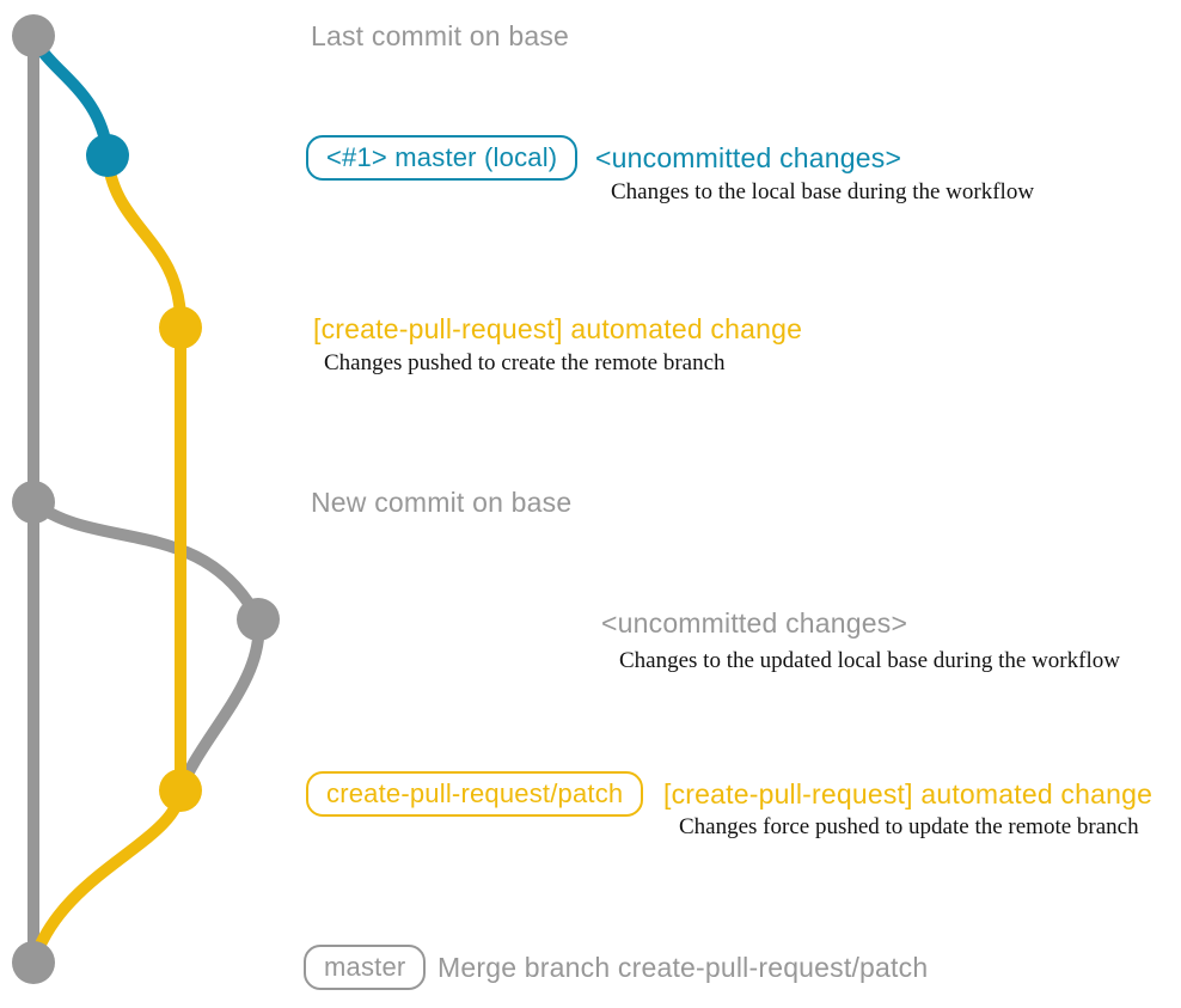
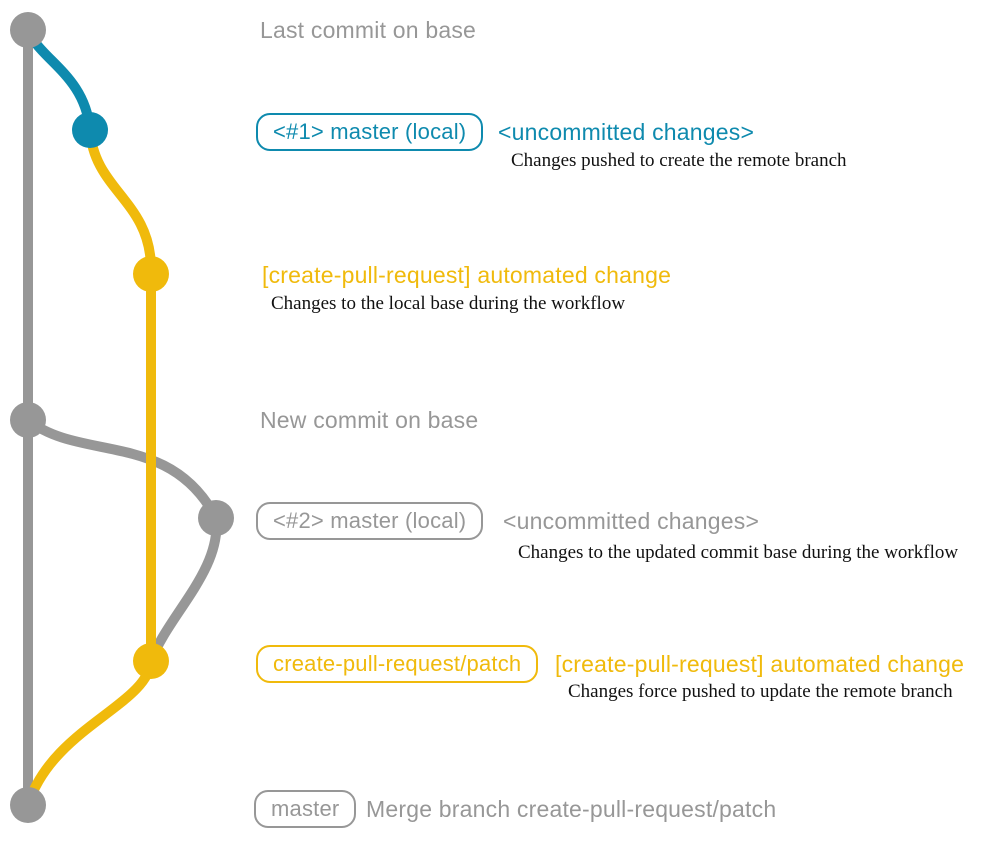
  Last commit on base
  <#1> master (local)
  <uncommitted changes>
- Changes to the local base during the workflow
+ Changes pushed to create the remote branch
  [create-pull-request] automated change
- Changes pushed to create the remote branch
+ Changes to the local base during the workflow
  New commit on base
+ <#2> master (local)
  <uncommitted changes>
- Changes to the updated local base during the workflow
+ Changes to the updated commit base during the workflow
  create-pull-request/patch
  [create-pull-request] automated change
  Changes force pushed to update the remote branch
  master
  Merge branch create-pull-request/patch
